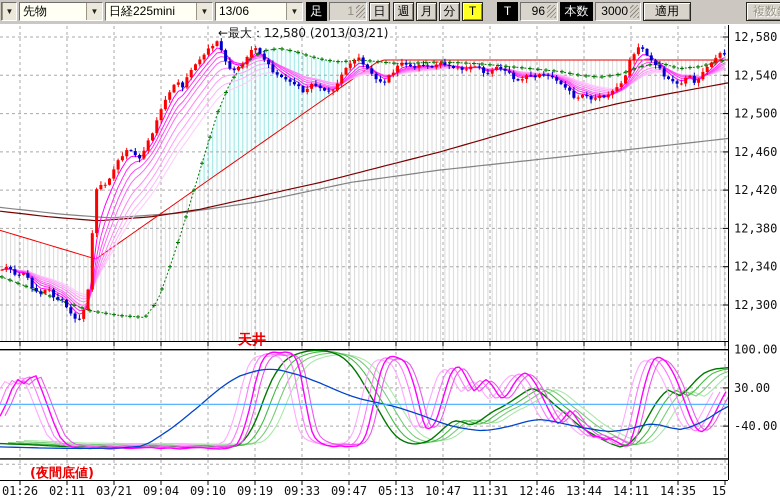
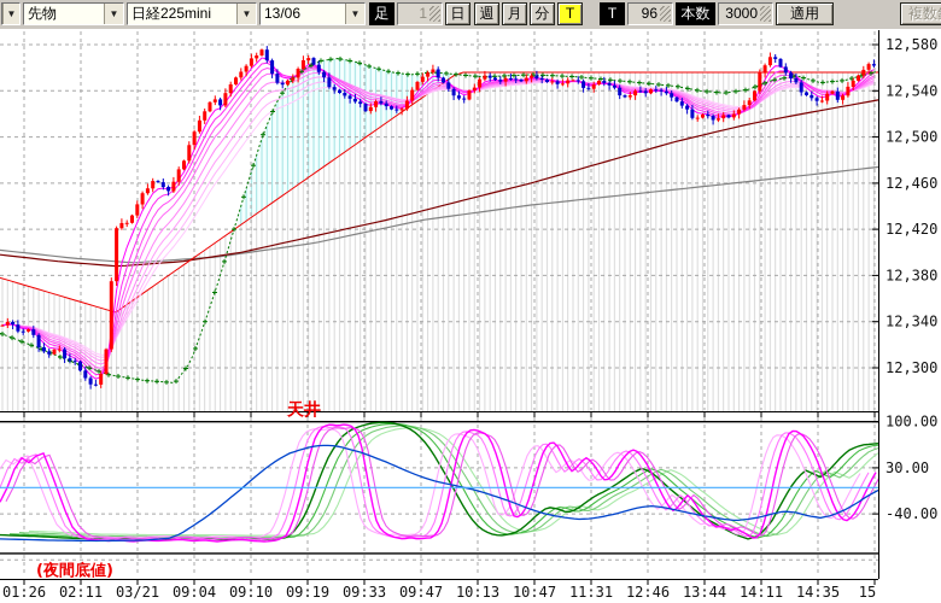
  ▼
  先物
  ▼
  日経225mini
  ▼
  13/06
  ▼
  足
  1
  日
  週
  月
  分
  T
  T
  96
  本数
  3000
  適用
  12,580
  12,540
  12,500
  12,460
  12,420
  12,380
  12,340
  12,300
  100.00
  30.00
  -40.00
  01:26
  02:11
  03/21
  09:04
  09:10
  09:19
  09:33
  09:47
- 05:13
+ 10:13
  10:47
  11:31
  12:46
  13:44
  14:11
  14:35
  15
- ←最大：12,580 (2013/03/21)
  天井
  (夜間底値)
